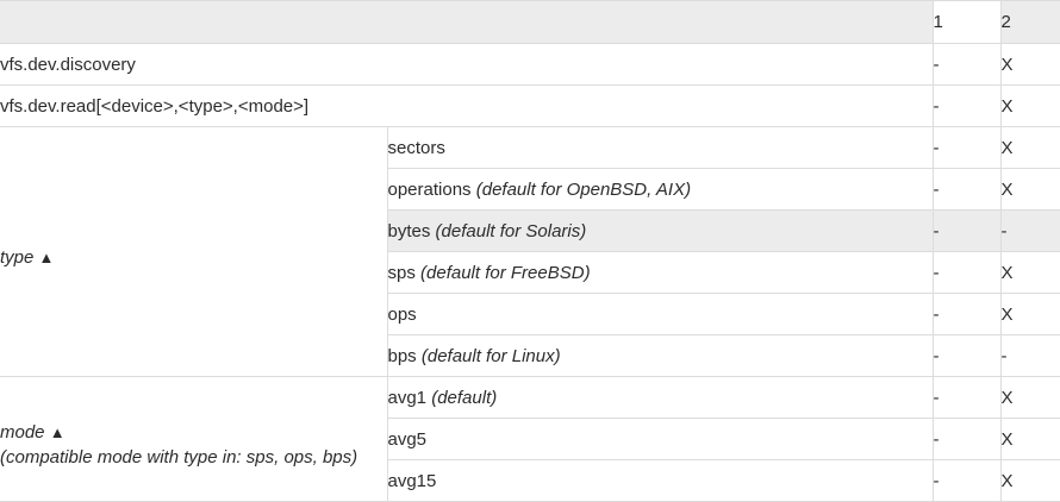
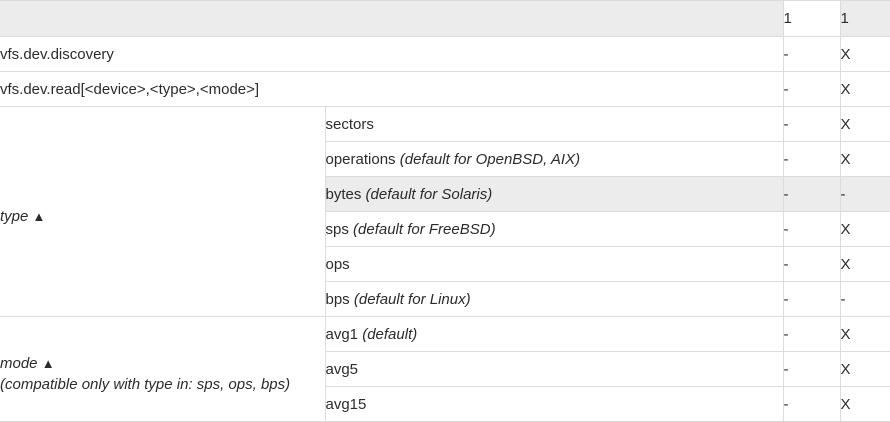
- 	1	2
+ 	1	1
  vfs.dev.discovery	-	X
  vfs.dev.read[<device>,<type>,<mode>]	-	X
  type ▲	sectors	-	X
  operations (default for OpenBSD, AIX)	-	X
  bytes (default for Solaris)	-	-
  sps (default for FreeBSD)	-	X
  ops	-	X
  bps (default for Linux)	-	-
- mode ▲(compatible mode with type in: sps, ops, bps)	avg1 (default)	-	X
+ mode ▲(compatible only with type in: sps, ops, bps)	avg1 (default)	-	X
  avg5	-	X
  avg15	-	X
